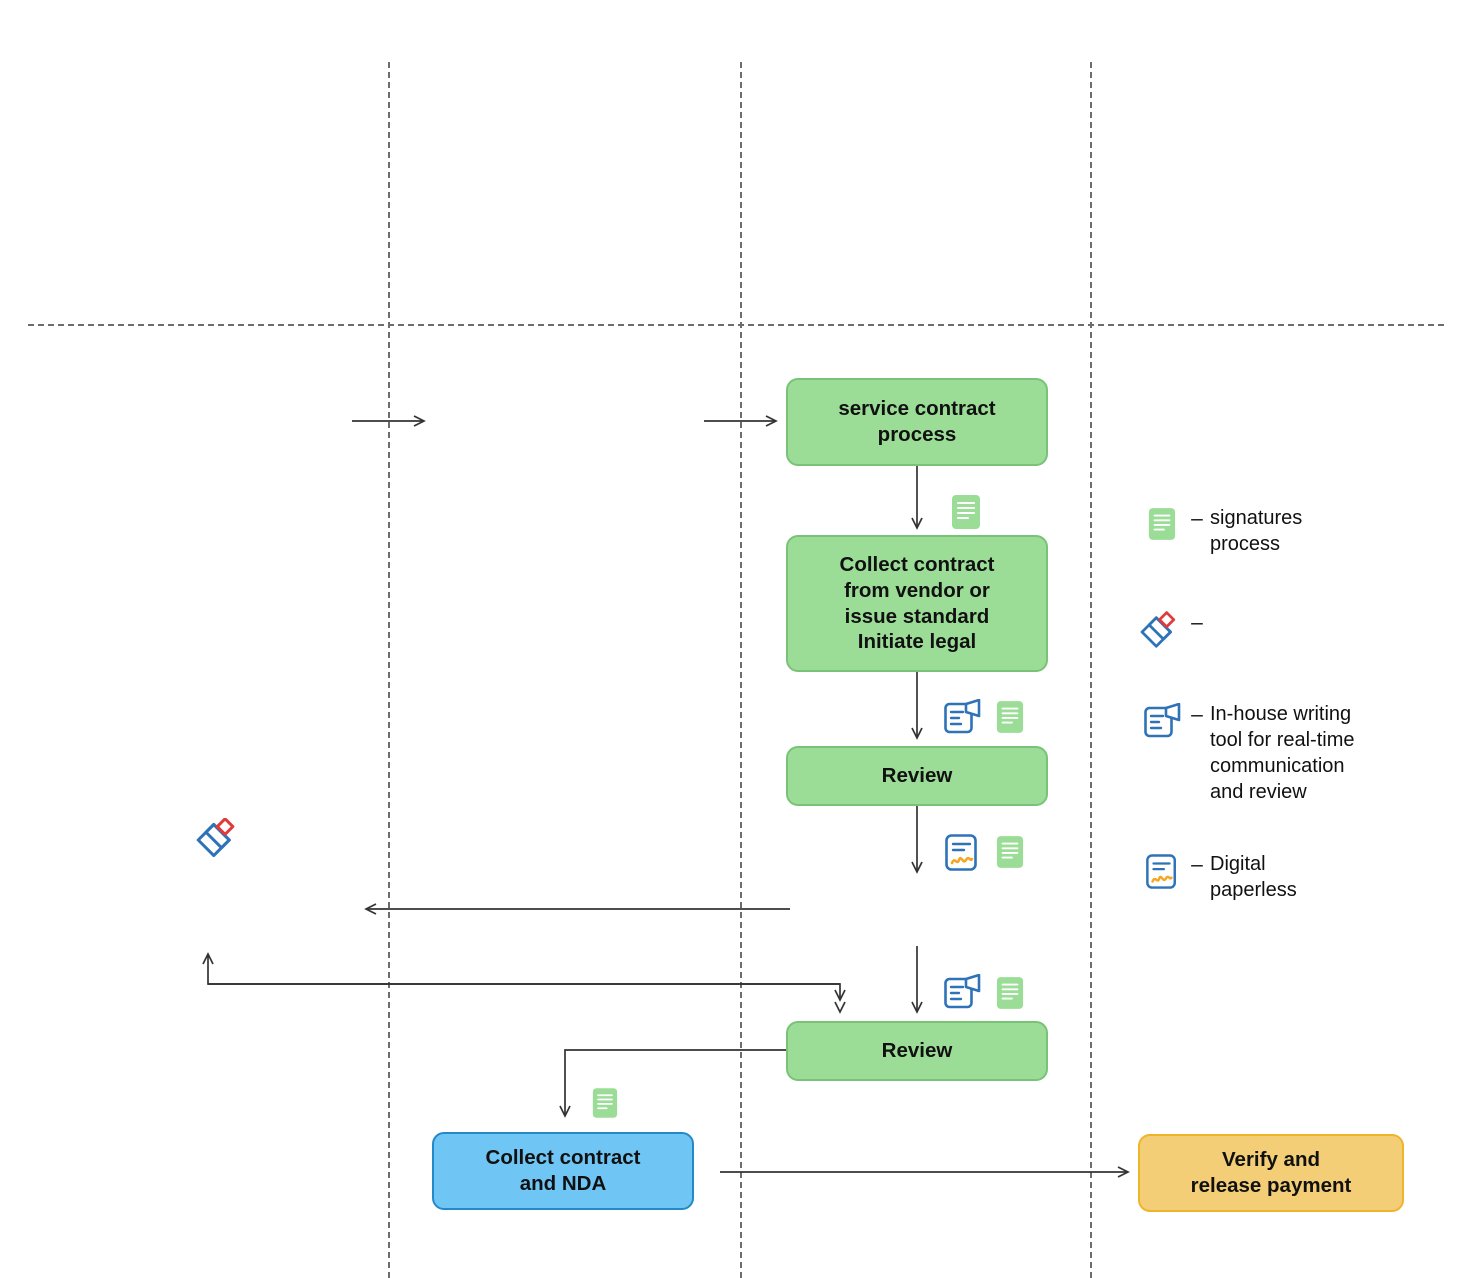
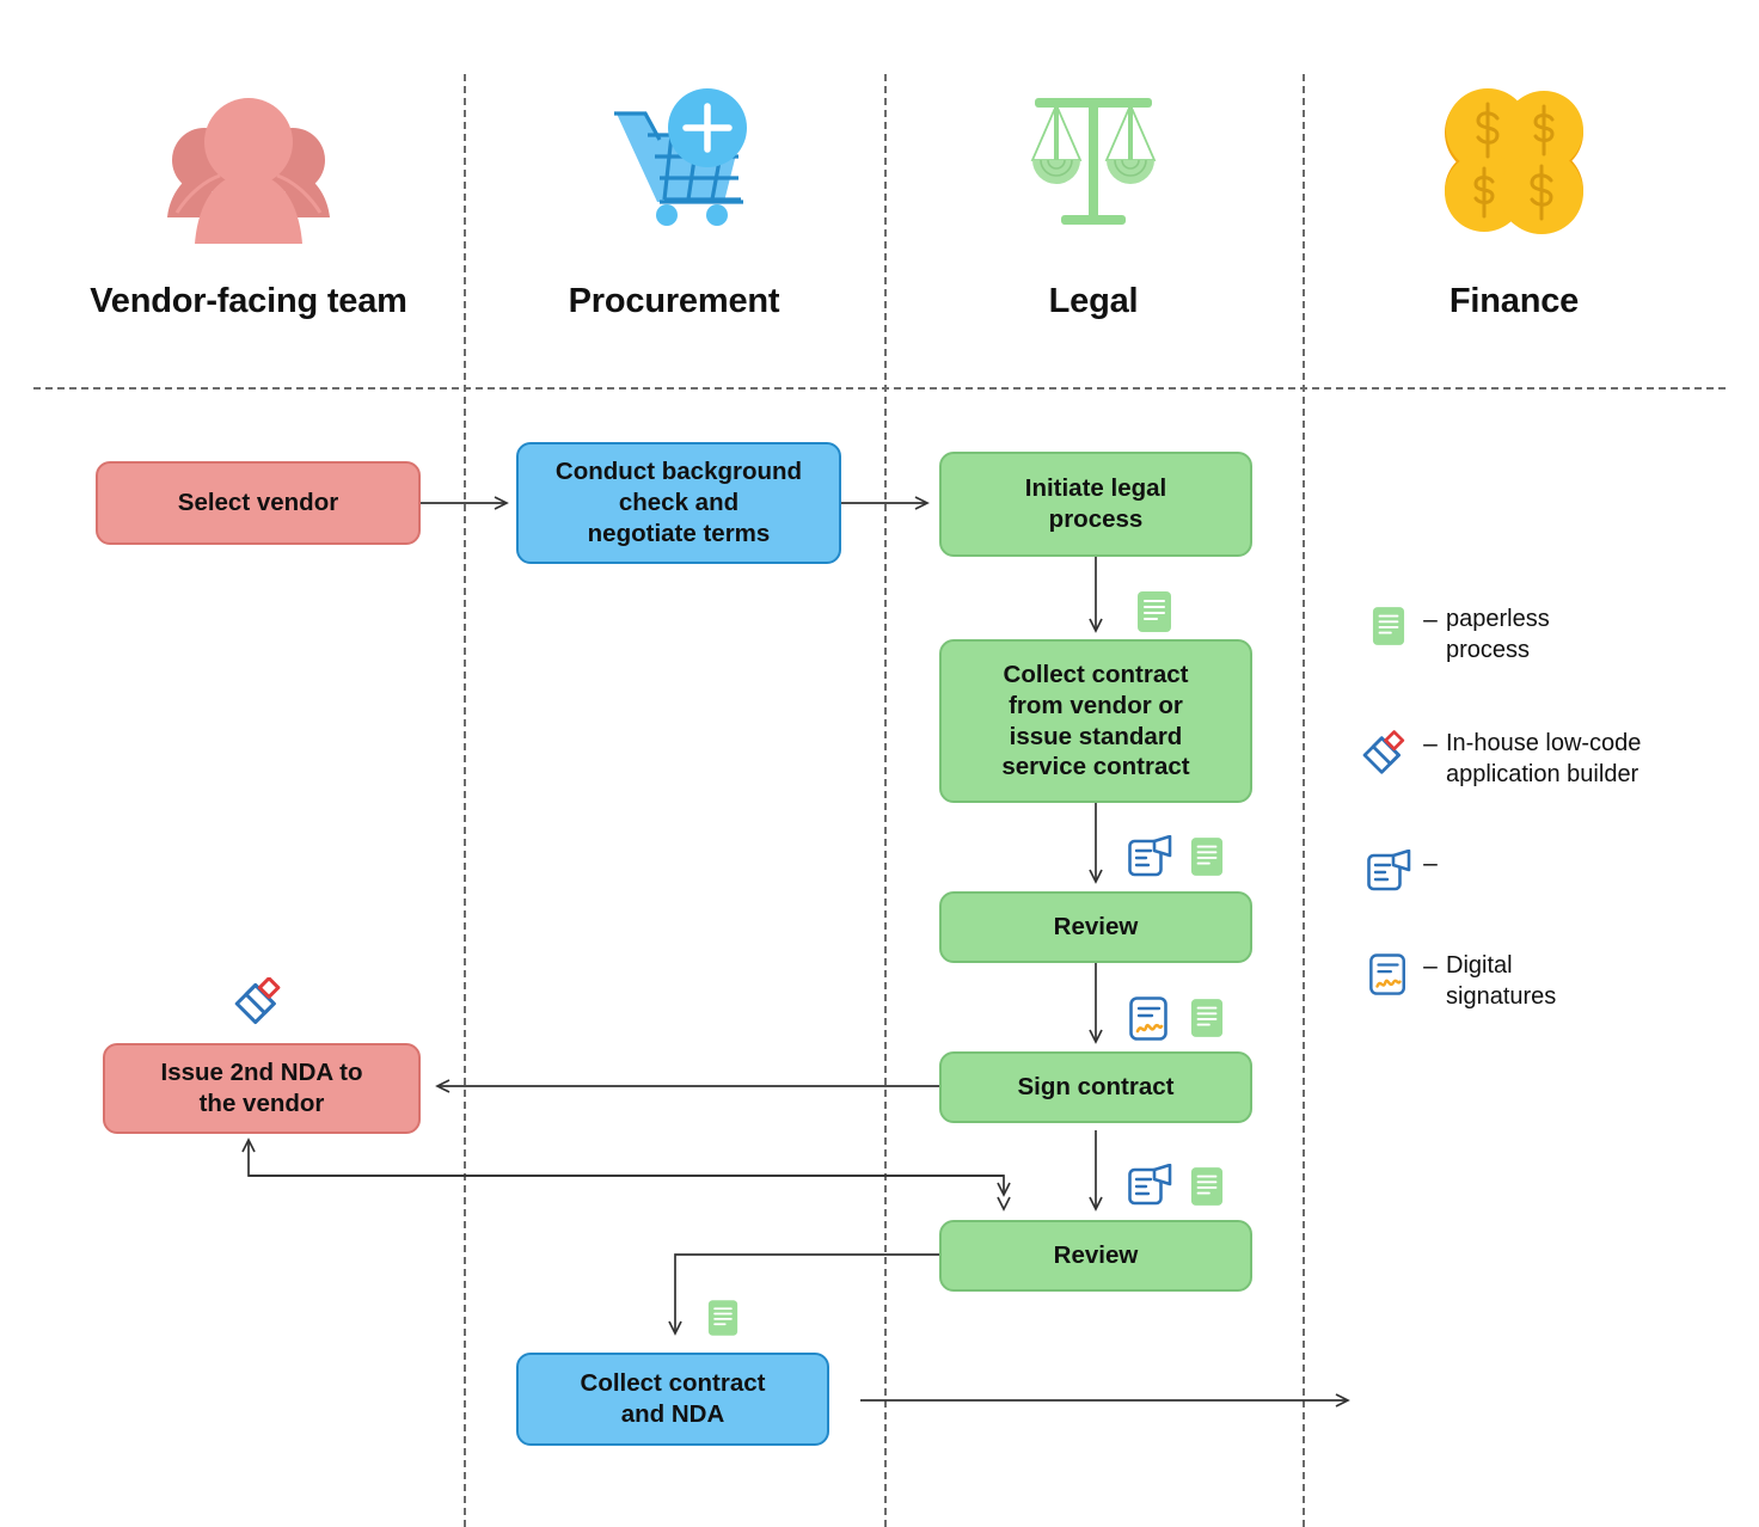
+ Vendor-facing team
+ Procurement
+ Legal
+ Finance
+ Select vendor
+ Conduct background
+ check and
+ negotiate terms
- service contract
+ Initiate legal
  process
  Collect contract
  from vendor or
  issue standard
- Initiate legal
+ service contract
  Review
+ Sign contract
+ Issue 2nd NDA to
+ the vendor
  Review
  Collect contract
  and NDA
- Verify and
- release payment
  –
- signatures
+ paperless
  process
  –
+ In-house low-code
+ application builder
  –
- In-house writing
- tool for real-time
- communication
- and review
  –
  Digital
- paperless
+ signatures
